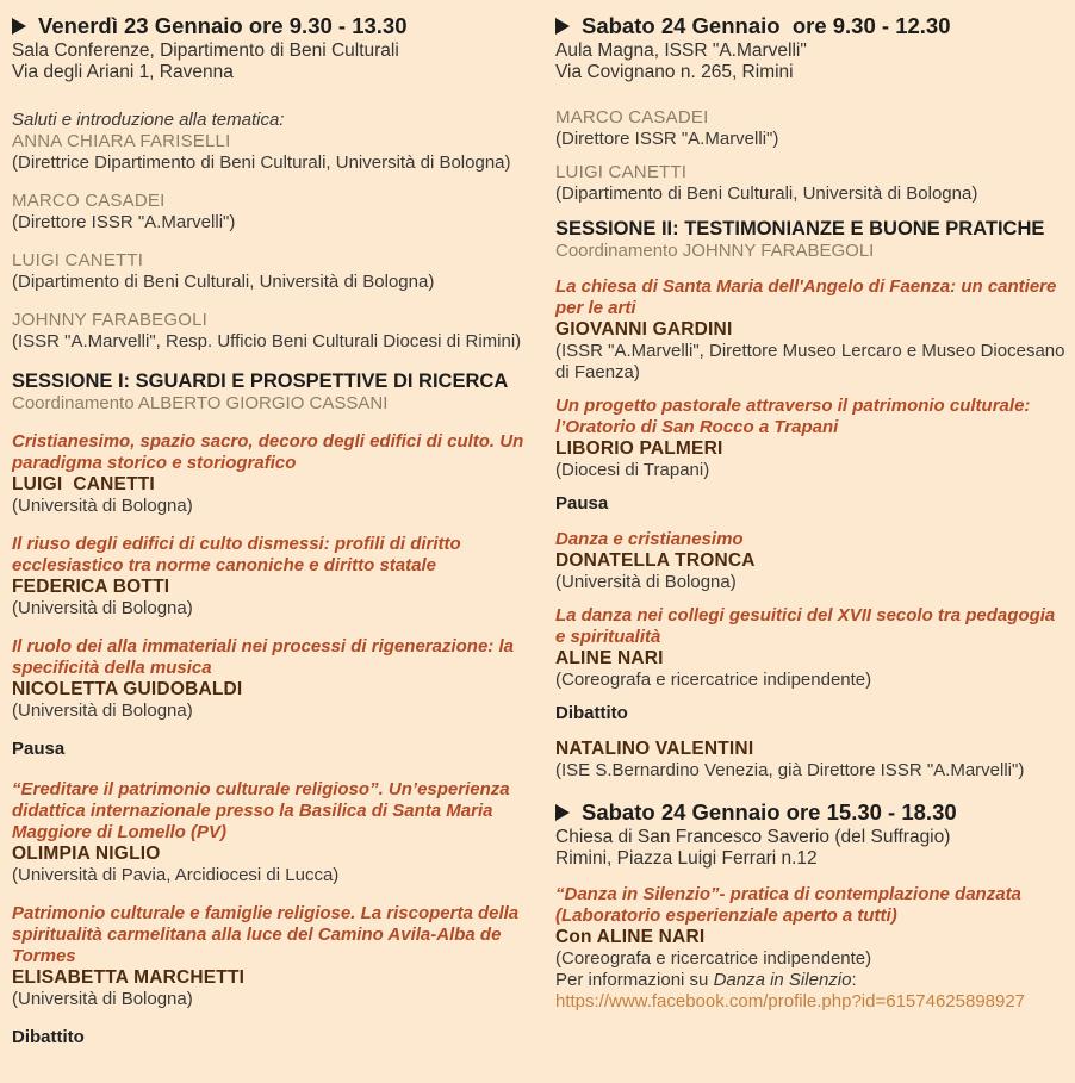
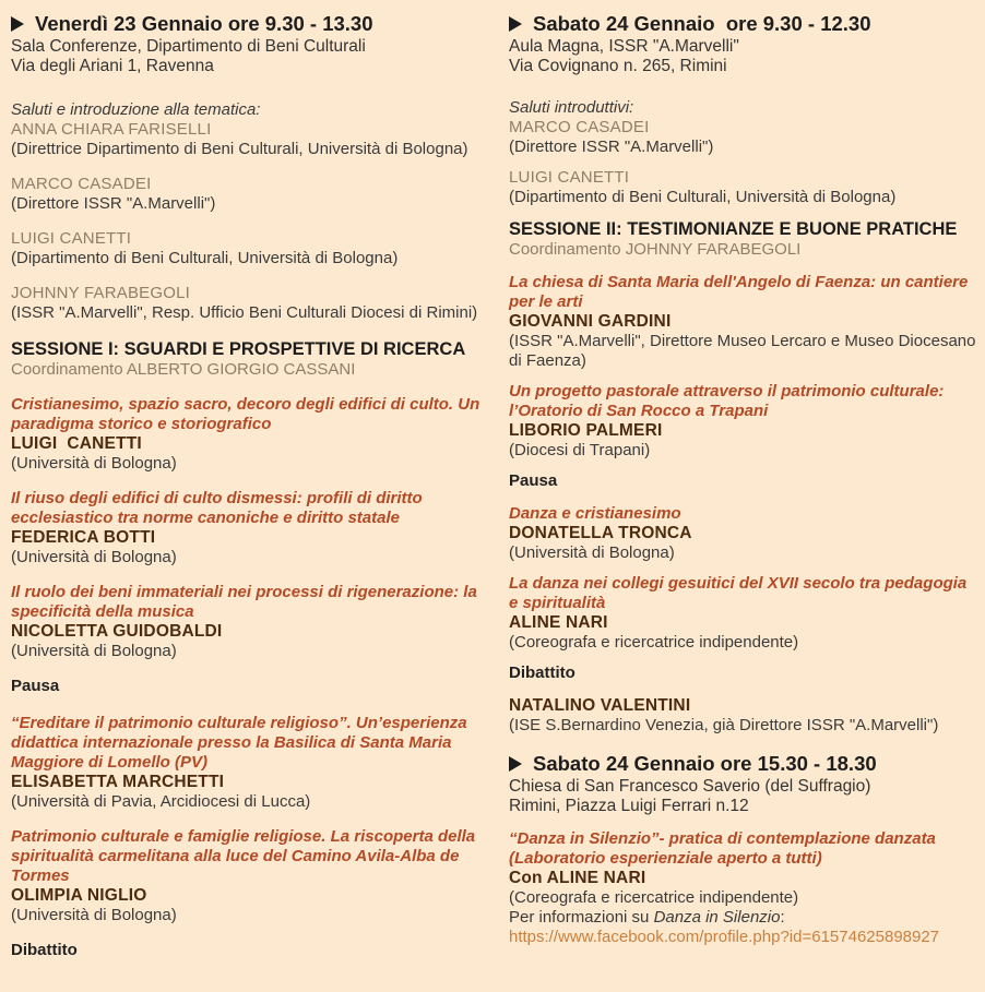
  Venerdì 23 Gennaio ore 9.30 - 13.30
  Sala Conferenze, Dipartimento di Beni Culturali
  Via degli Ariani 1, Ravenna
  Saluti e introduzione alla tematica:
  ANNA CHIARA FARISELLI
  (Direttrice Dipartimento di Beni Culturali, Università di Bologna)
  MARCO CASADEI
  (Direttore ISSR "A.Marvelli")
  LUIGI CANETTI
  (Dipartimento di Beni Culturali, Università di Bologna)
  JOHNNY FARABEGOLI
  (ISSR "A.Marvelli", Resp. Ufficio Beni Culturali Diocesi di Rimini)
  SESSIONE I: SGUARDI E PROSPETTIVE DI RICERCA
  Coordinamento ALBERTO GIORGIO CASSANI
  Cristianesimo, spazio sacro, decoro degli edifici di culto. Un paradigma storico e storiografico
  LUIGI CANETTI
  (Università di Bologna)
  Il riuso degli edifici di culto dismessi: profili di diritto ecclesiastico tra norme canoniche e diritto statale
  FEDERICA BOTTI
  (Università di Bologna)
- Il ruolo dei alla immateriali nei processi di rigenerazione: la specificità della musica
+ Il ruolo dei beni immateriali nei processi di rigenerazione: la specificità della musica
  NICOLETTA GUIDOBALDI
  (Università di Bologna)
  Pausa
  “Ereditare il patrimonio culturale religioso”. Un’esperienza didattica internazionale presso la Basilica di Santa Maria Maggiore di Lomello (PV)
- OLIMPIA NIGLIO
+ ELISABETTA MARCHETTI
  (Università di Pavia, Arcidiocesi di Lucca)
  Patrimonio culturale e famiglie religiose. La riscoperta della spiritualità carmelitana alla luce del Camino Avila-Alba de Tormes
- ELISABETTA MARCHETTI
+ OLIMPIA NIGLIO
  (Università di Bologna)
  Dibattito
  Sabato 24 Gennaio ore 9.30 - 12.30
  Aula Magna, ISSR "A.Marvelli"
  Via Covignano n. 265, Rimini
+ Saluti introduttivi:
  MARCO CASADEI
  (Direttore ISSR "A.Marvelli")
  LUIGI CANETTI
  (Dipartimento di Beni Culturali, Università di Bologna)
  SESSIONE II: TESTIMONIANZE E BUONE PRATICHE
  Coordinamento JOHNNY FARABEGOLI
  La chiesa di Santa Maria dell'Angelo di Faenza: un cantiere per le arti
  GIOVANNI GARDINI
  (ISSR "A.Marvelli", Direttore Museo Lercaro e Museo Diocesano di Faenza)
  Un progetto pastorale attraverso il patrimonio culturale: l’Oratorio di San Rocco a Trapani
  LIBORIO PALMERI
  (Diocesi di Trapani)
  Pausa
  Danza e cristianesimo
  DONATELLA TRONCA
  (Università di Bologna)
  La danza nei collegi gesuitici del XVII secolo tra pedagogia e spiritualità
  ALINE NARI
  (Coreografa e ricercatrice indipendente)
  Dibattito
  NATALINO VALENTINI
  (ISE S.Bernardino Venezia, già Direttore ISSR "A.Marvelli")
  Sabato 24 Gennaio ore 15.30 - 18.30
  Chiesa di San Francesco Saverio (del Suffragio)
  Rimini, Piazza Luigi Ferrari n.12
  “Danza in Silenzio”- pratica di contemplazione danzata (Laboratorio esperienziale aperto a tutti)
  Con ALINE NARI
  (Coreografa e ricercatrice indipendente)
  Per informazioni su Danza in Silenzio:
  https://www.facebook.com/profile.php?id=61574625898927
